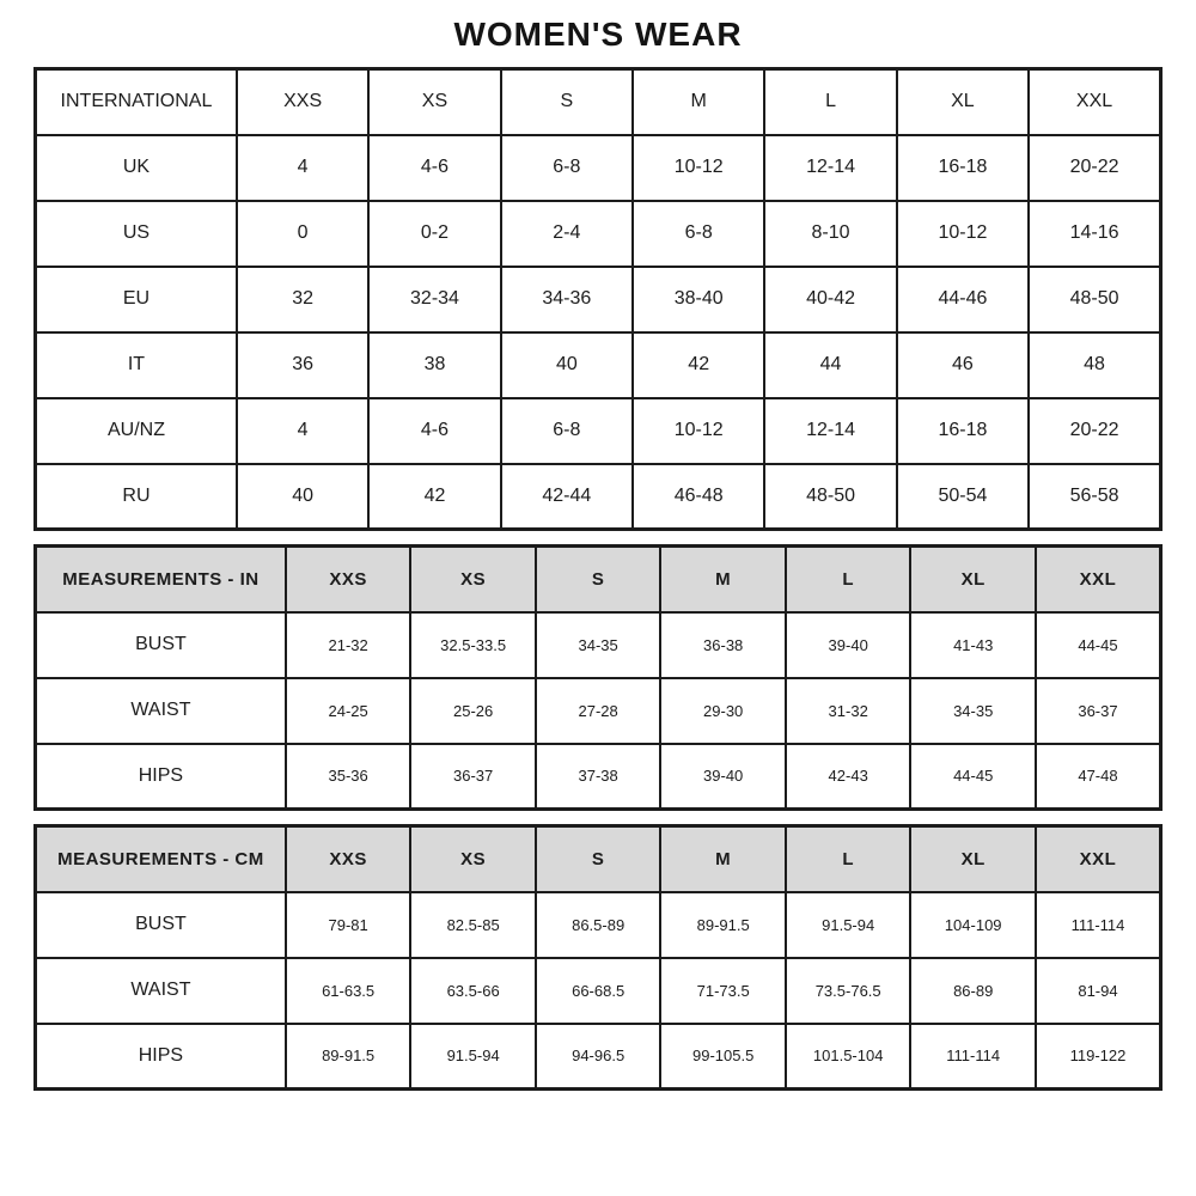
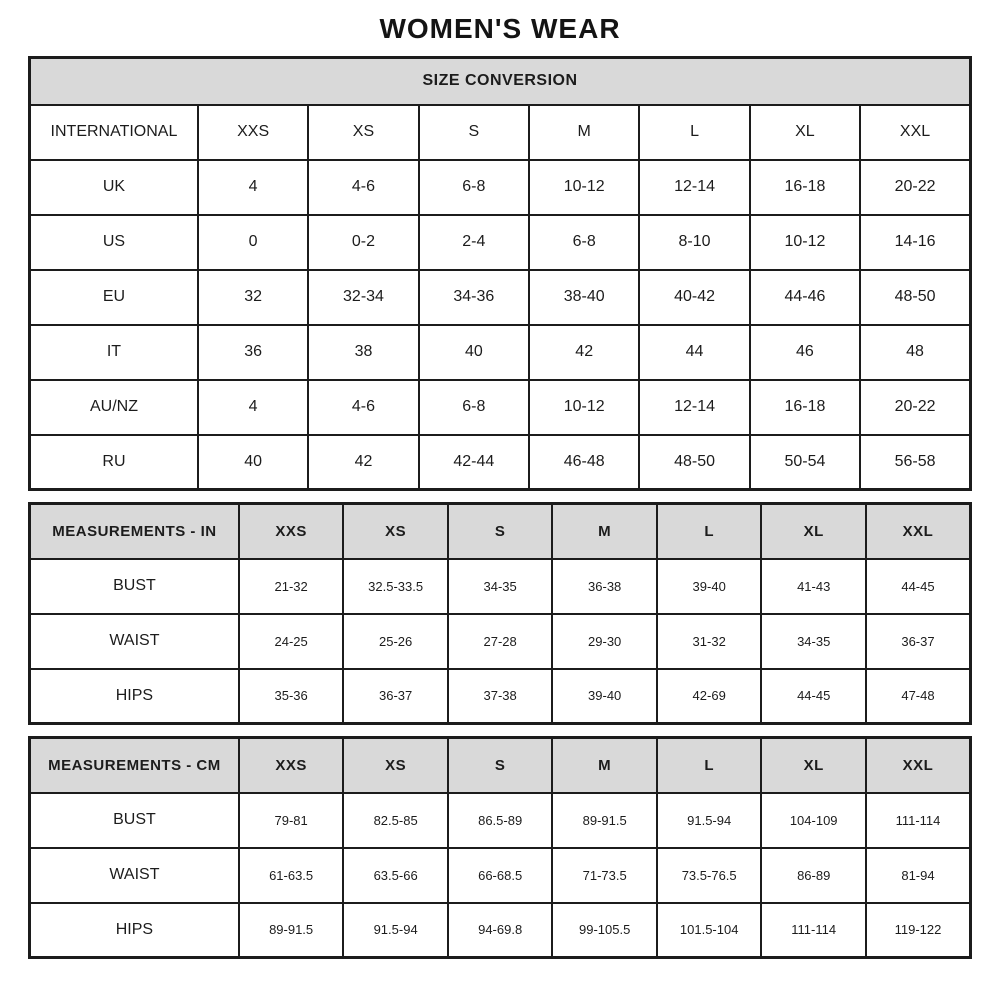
  WOMEN'S WEAR
+ SIZE CONVERSION
  INTERNATIONAL	XXS	XS	S	M	L	XL	XXL
  UK	4	4-6	6-8	10-12	12-14	16-18	20-22
  US	0	0-2	2-4	6-8	8-10	10-12	14-16
  EU	32	32-34	34-36	38-40	40-42	44-46	48-50
  IT	36	38	40	42	44	46	48
  AU/NZ	4	4-6	6-8	10-12	12-14	16-18	20-22
  RU	40	42	42-44	46-48	48-50	50-54	56-58
  MEASUREMENTS - IN	XXS	XS	S	M	L	XL	XXL
  BUST	21-32	32.5-33.5	34-35	36-38	39-40	41-43	44-45
  WAIST	24-25	25-26	27-28	29-30	31-32	34-35	36-37
- HIPS	35-36	36-37	37-38	39-40	42-43	44-45	47-48
+ HIPS	35-36	36-37	37-38	39-40	42-69	44-45	47-48
  MEASUREMENTS - CM	XXS	XS	S	M	L	XL	XXL
  BUST	79-81	82.5-85	86.5-89	89-91.5	91.5-94	104-109	111-114
  WAIST	61-63.5	63.5-66	66-68.5	71-73.5	73.5-76.5	86-89	81-94
- HIPS	89-91.5	91.5-94	94-96.5	99-105.5	101.5-104	111-114	119-122
+ HIPS	89-91.5	91.5-94	94-69.8	99-105.5	101.5-104	111-114	119-122
